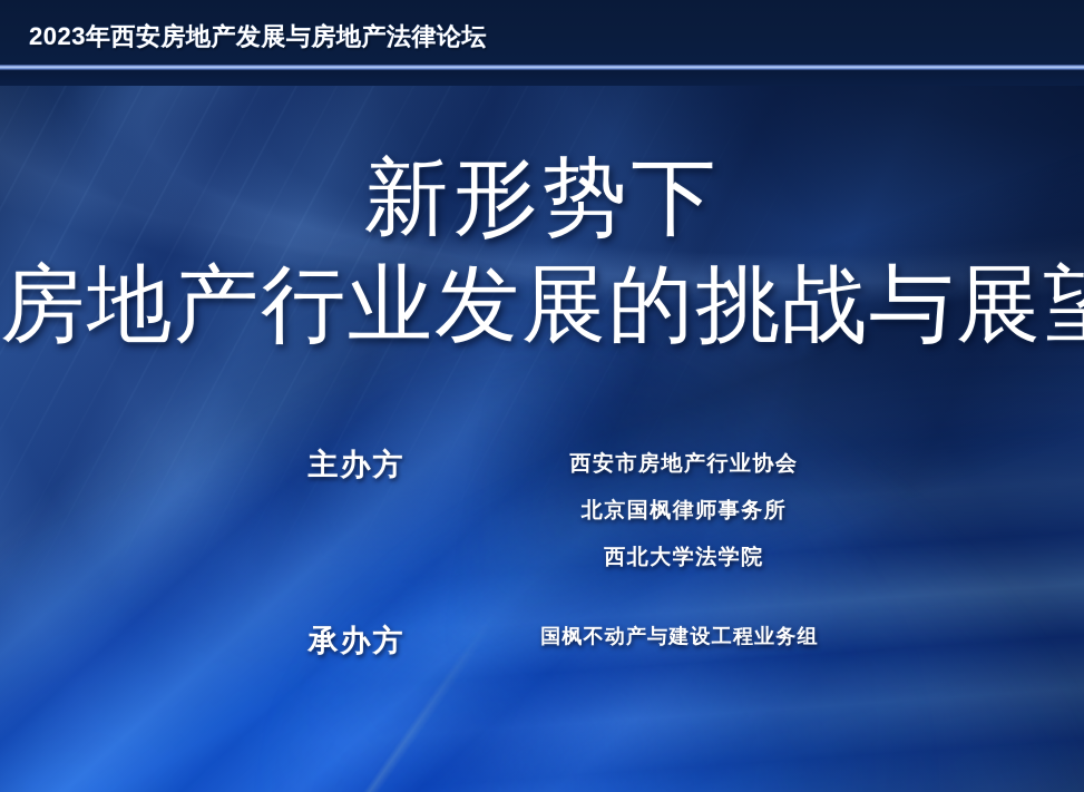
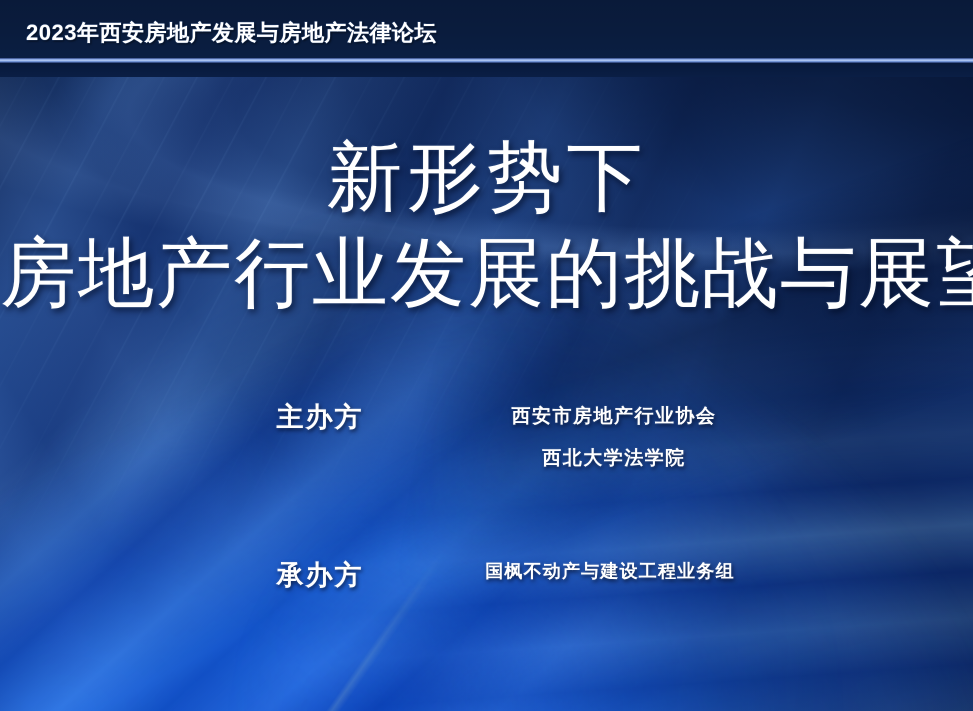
  2023年西安房地产发展与房地产法律论坛
  新形势下
  房地产行业发展的挑战与展
  主办方
  西安市房地产行业协会
- 北京国枫律师事务所
  西北大学法学院
  承办方
  国枫不动产与建设工程业务组
